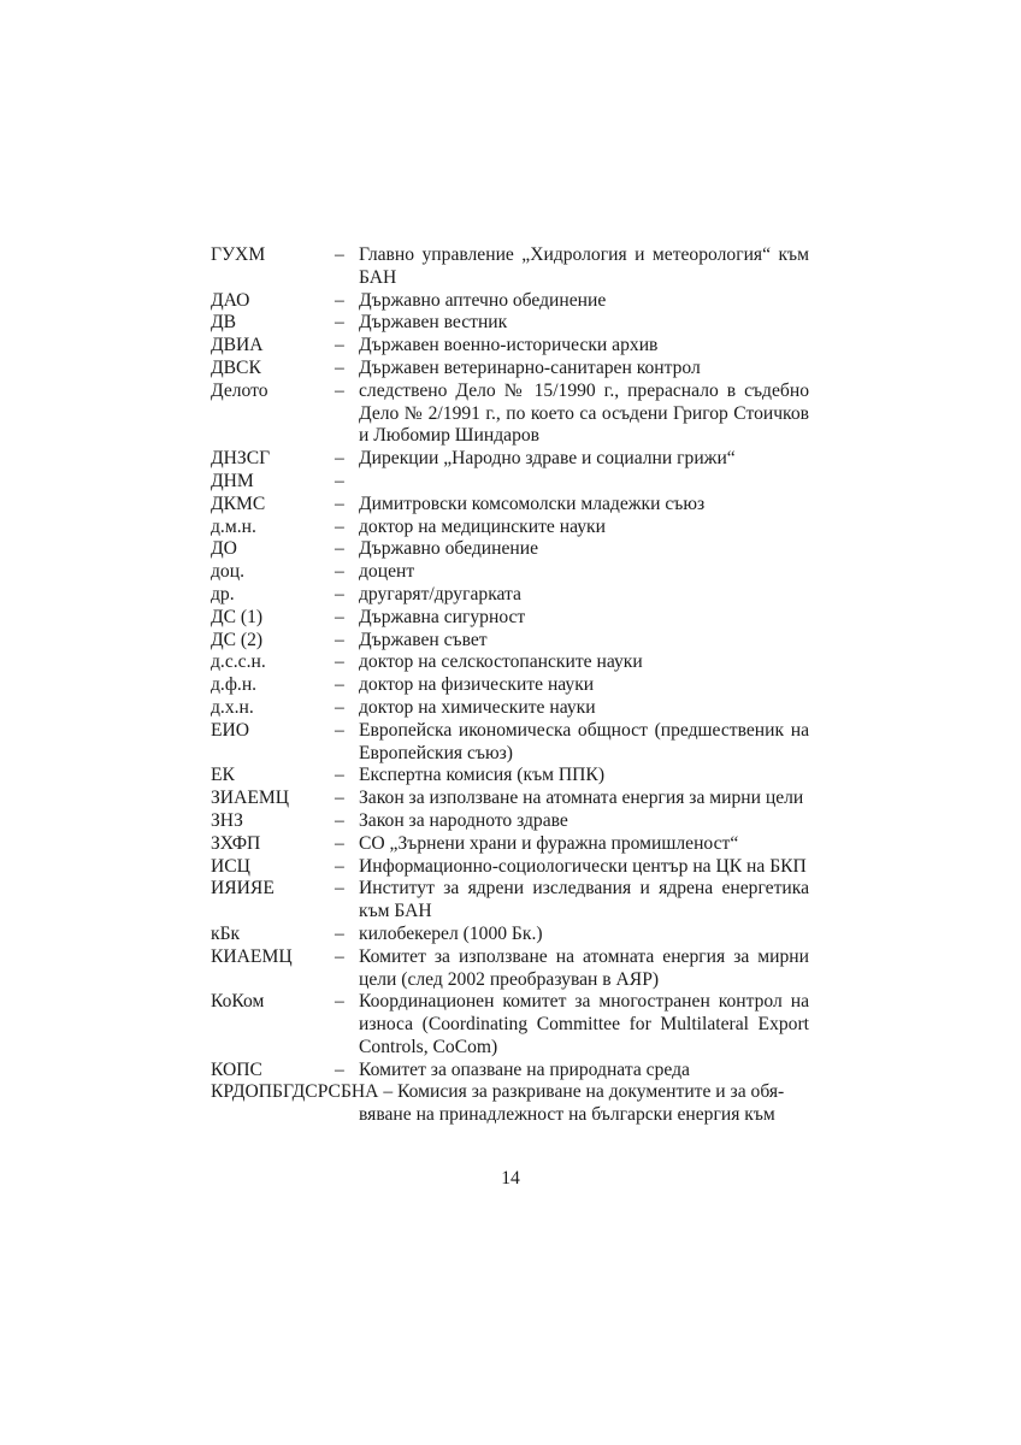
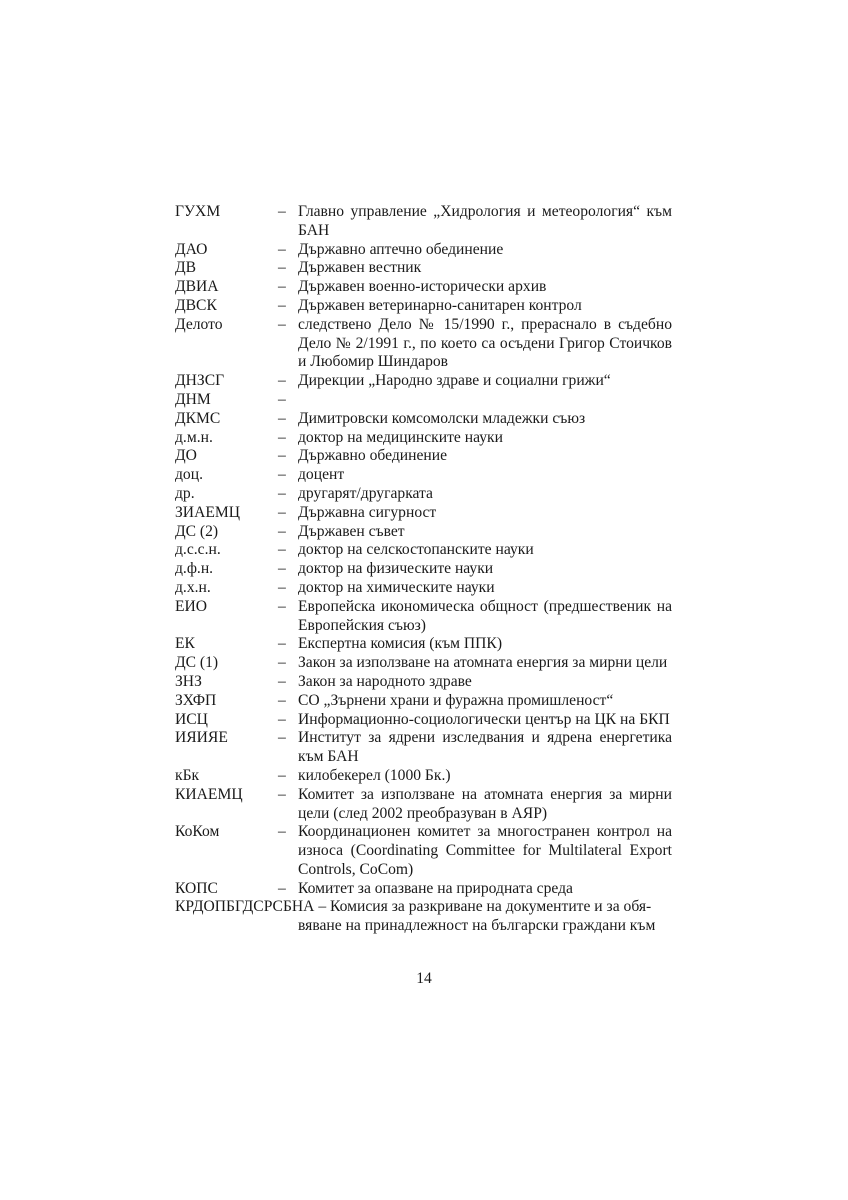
  ГУХМ
  –
  Главно управление „Хидрология и метеорология“ към БАН
  ДАО
  –
  Държавно аптечно обединение
  ДВ
  –
  Държавен вестник
  ДВИА
  –
  Държавен военно-исторически архив
  ДВСК
  –
  Държавен ветеринарно-санитарен контрол
  Делото
  –
  следствено Дело № 15/1990 г., прераснало в съдебно Дело № 2/1991 г., по което са осъдени Григор Стоичков и Любомир Шиндаров
  ДНЗСГ
  –
  Дирекции „Народно здраве и социални грижи“
  ДНМ
  –
  ДКМС
  –
  Димитровски комсомолски младежки съюз
  д.м.н.
  –
  доктор на медицинските науки
  ДО
  –
  Държавно обединение
  доц.
  –
  доцент
  др.
  –
  другарят/другарката
- ДС (1)
+ ЗИАЕМЦ
  –
  Държавна сигурност
  ДС (2)
  –
  Държавен съвет
  д.с.с.н.
  –
  доктор на селскостопанските науки
  д.ф.н.
  –
  доктор на физическите науки
  д.х.н.
  –
  доктор на химическите науки
  ЕИО
  –
  Европейска икономическа общност (предшественик на Европейския съюз)
  ЕК
  –
  Експертна комисия (към ППК)
- ЗИАЕМЦ
+ ДС (1)
  –
  Закон за използване на атомната енергия за мирни цели
  ЗНЗ
  –
  Закон за народното здраве
  ЗХФП
  –
  СО „Зърнени храни и фуражна промишленост“
  ИСЦ
  –
  Информационно-социологически център на ЦК на БКП
  ИЯИЯЕ
  –
  Институт за ядрени изследвания и ядрена енергетика към БАН
  кБк
  –
  килобекерел (1000 Бк.)
  КИАЕМЦ
  –
  Комитет за използване на атомната енергия за мирни цели (след 2002 преобразуван в АЯР)
  КоКом
  –
  Координационен комитет за многостранен контрол на износа (Coordinating Committee for Multilateral Export Controls, CoCom)
  КОПС
  –
  Комитет за опазване на природната среда
  КРДОПБГДСРСБНА – Комисия за разкриване на документите и за обя-
- вяване на принадлежност на български енергия към
+ вяване на принадлежност на български граждани към
  14
